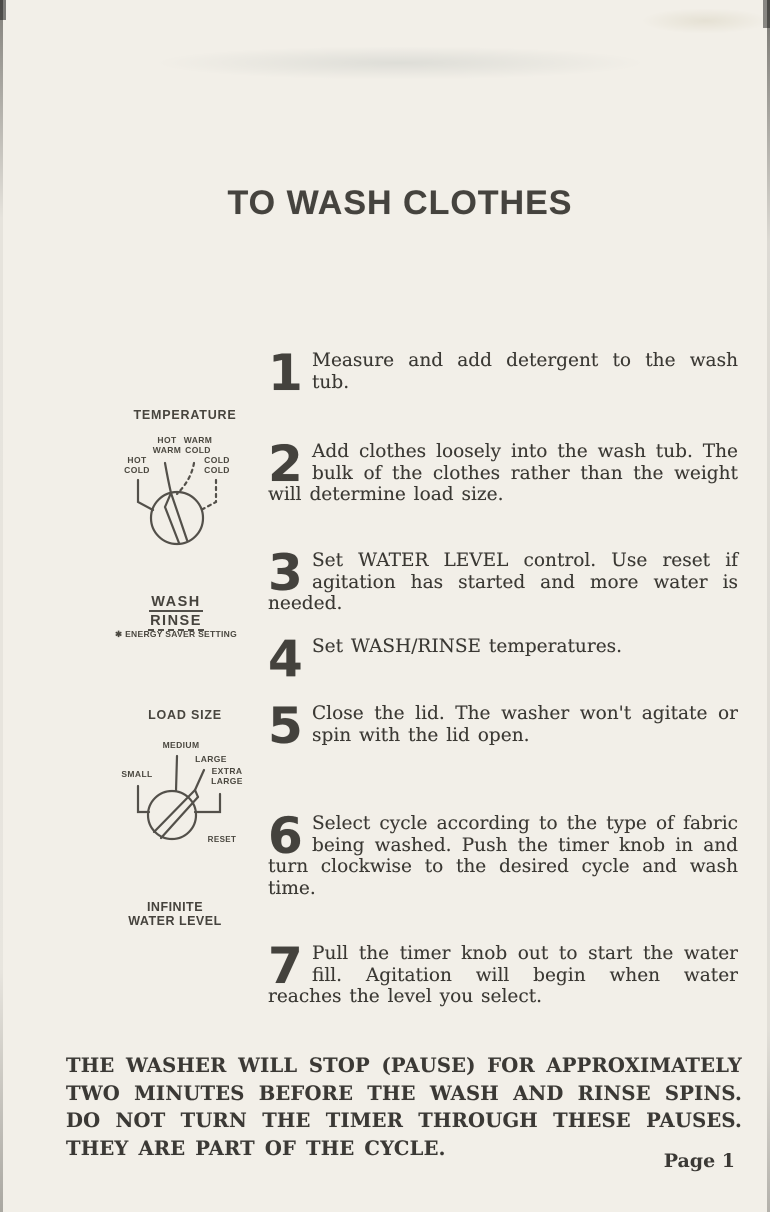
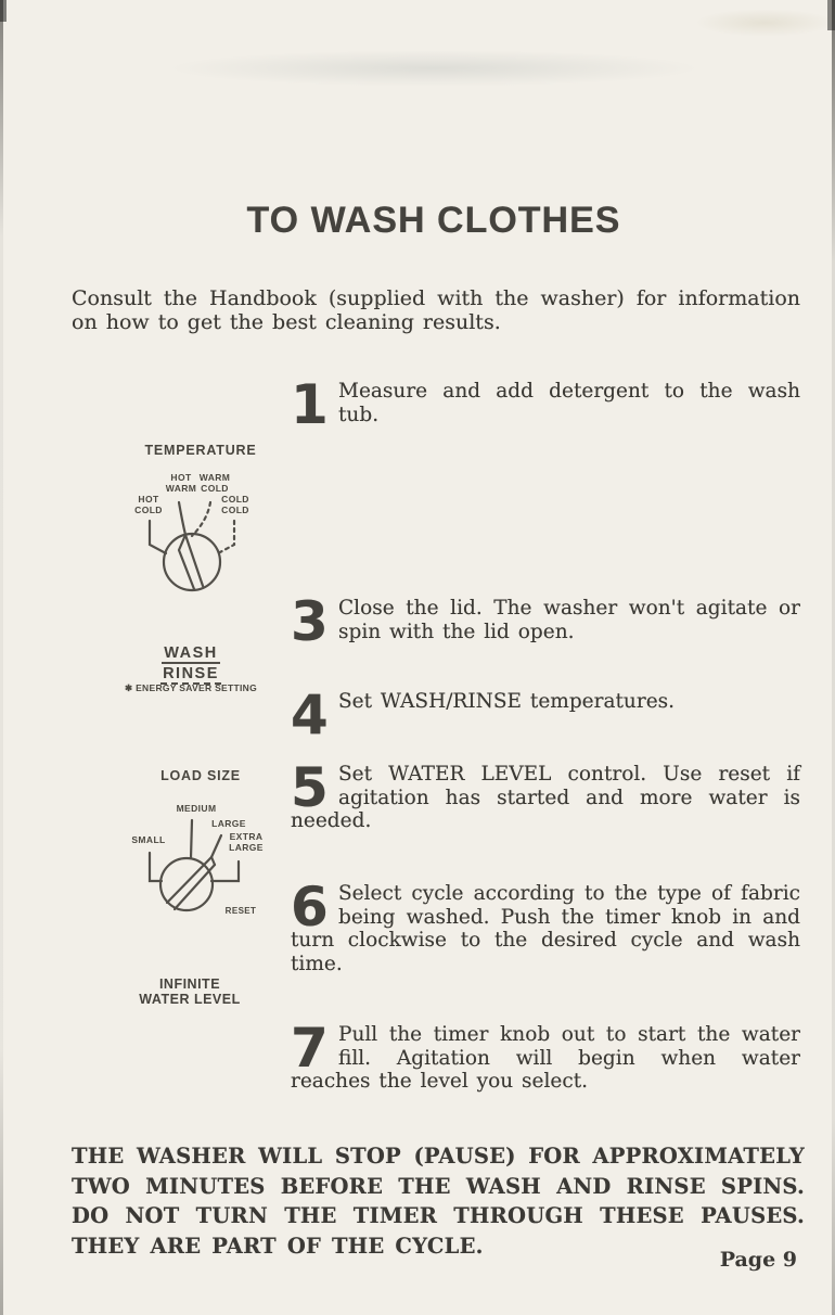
  TO WASH CLOTHES
+ Consult the Handbook (supplied with the washer) for information on how to get the best cleaning results.
  TEMPERATURE
  HOT
  WARM
  WARM
  COLD
  HOT
  COLD
  COLD
  COLD
  WASH
  RINSE
  ✱ ENERGY SAVER SETTING
  LOAD SIZE
  MEDIUM
  LARGE
  EXTRA
  LARGE
  SMALL
  RESET
  INFINITE
  WATER LEVEL
  1
  Measure and add detergent to the wash tub.
- 2
- Add clothes loosely into the wash tub. The bulk of the clothes rather than the weight will determine load size.
  3
- Set WATER LEVEL control. Use reset if agitation has started and more water is needed.
+ Close the lid. The washer won't agitate or spin with the lid open.
  4
  Set WASH/RINSE temperatures.
  5
- Close the lid. The washer won't agitate or spin with the lid open.
+ Set WATER LEVEL control. Use reset if agitation has started and more water is needed.
  6
  Select cycle according to the type of fabric being washed. Push the timer knob in and turn clockwise to the desired cycle and wash time.
  7
  Pull the timer knob out to start the water fill. Agitation will begin when water reaches the level you select.
  THE WASHER WILL STOP (PAUSE) FOR APPROXIMATELY TWO MINUTES BEFORE THE WASH AND RINSE SPINS. DO NOT TURN THE TIMER THROUGH THESE PAUSES. THEY ARE PART OF THE CYCLE.
- Page 1
+ Page 9
